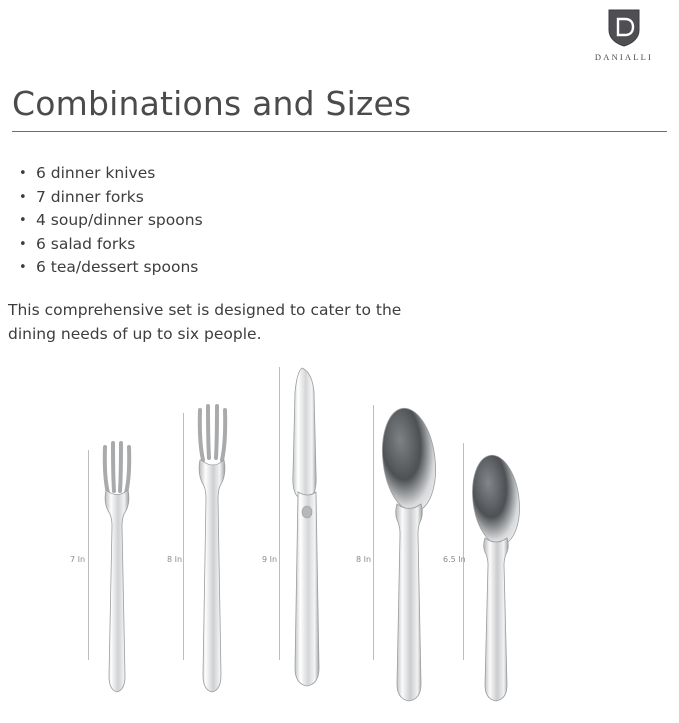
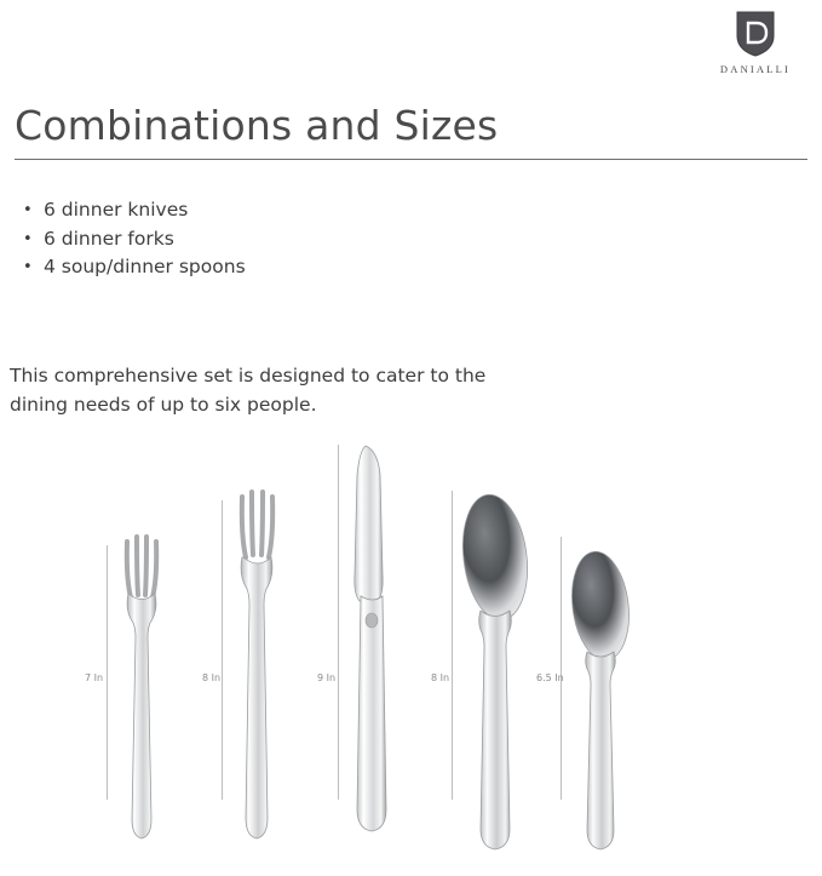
  DANIALLI
  Combinations and Sizes
  6 dinner knives
- 7 dinner forks
+ 6 dinner forks
  4 soup/dinner spoons
- 6 salad forks
- 6 tea/dessert spoons
  This comprehensive set is designed to cater to the dining needs of up to six people.
  7 In
  8 In
  9 In
  8 In
  6.5 In
